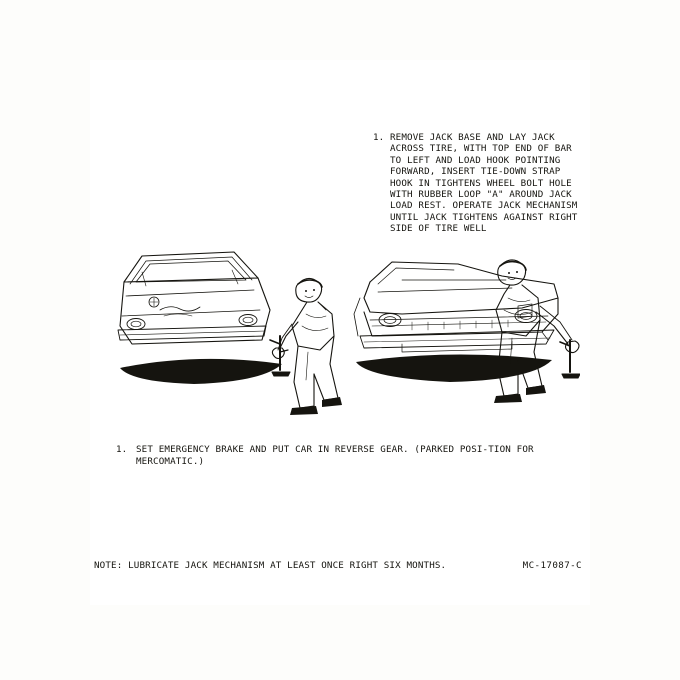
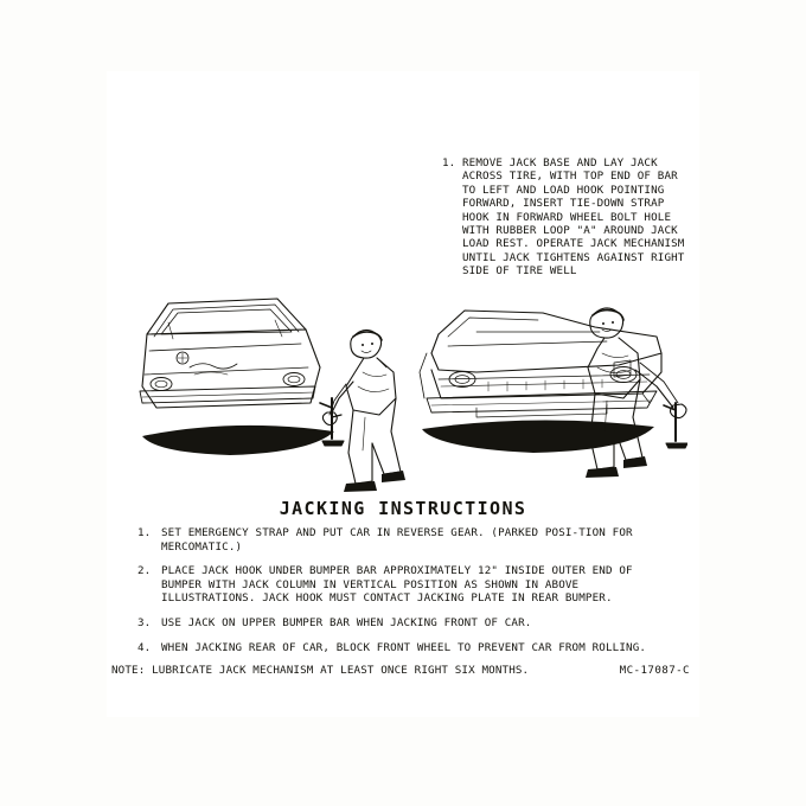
  1.
- REMOVE JACK BASE AND LAY JACK ACROSS TIRE, WITH TOP END OF BAR TO LEFT AND LOAD HOOK POINTING FORWARD, INSERT TIE-DOWN STRAP HOOK IN TIGHTENS WHEEL BOLT HOLE WITH RUBBER LOOP "A" AROUND JACK LOAD REST. OPERATE JACK MECHANISM UNTIL JACK TIGHTENS AGAINST RIGHT SIDE OF TIRE WELL
+ REMOVE JACK BASE AND LAY JACK ACROSS TIRE, WITH TOP END OF BAR TO LEFT AND LOAD HOOK POINTING FORWARD, INSERT TIE-DOWN STRAP HOOK IN FORWARD WHEEL BOLT HOLE WITH RUBBER LOOP "A" AROUND JACK LOAD REST. OPERATE JACK MECHANISM UNTIL JACK TIGHTENS AGAINST RIGHT SIDE OF TIRE WELL
+ JACKING INSTRUCTIONS
  1.
- SET EMERGENCY BRAKE AND PUT CAR IN REVERSE GEAR. (PARKED POSI-TION FOR MERCOMATIC.)
+ SET EMERGENCY STRAP AND PUT CAR IN REVERSE GEAR. (PARKED POSI-TION FOR MERCOMATIC.)
+ 2.
+ PLACE JACK HOOK UNDER BUMPER BAR APPROXIMATELY 12" INSIDE OUTER END OF BUMPER WITH JACK COLUMN IN VERTICAL POSITION AS SHOWN IN ABOVE ILLUSTRATIONS. JACK HOOK MUST CONTACT JACKING PLATE IN REAR BUMPER.
+ 3.
+ USE JACK ON UPPER BUMPER BAR WHEN JACKING FRONT OF CAR.
+ 4.
+ WHEN JACKING REAR OF CAR, BLOCK FRONT WHEEL TO PREVENT CAR FROM ROLLING.
  NOTE: LUBRICATE JACK MECHANISM AT LEAST ONCE RIGHT SIX MONTHS.
  MC-17087-C
